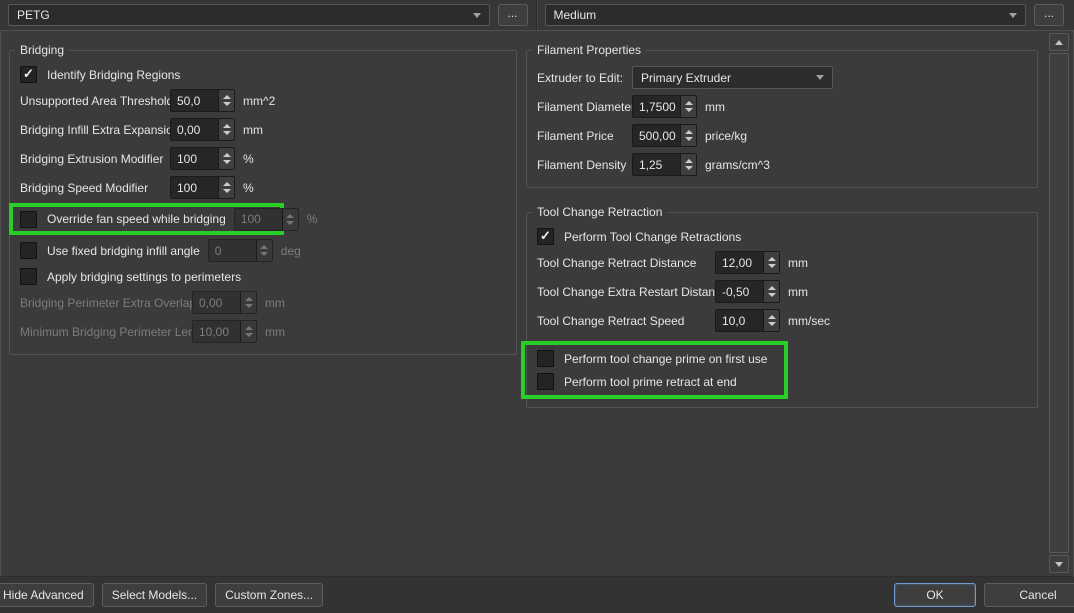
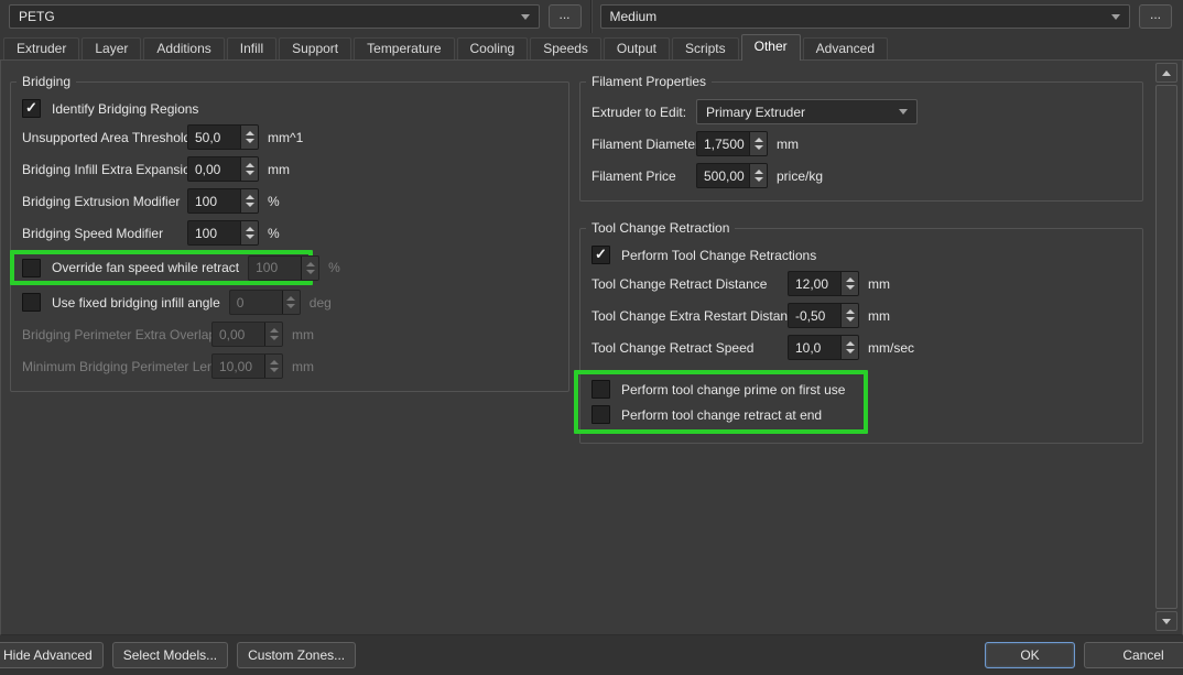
  PETG
  ...
  Medium
  ...
+ Extruder
+ Layer
+ Additions
+ Infill
+ Support
+ Temperature
+ Cooling
+ Speeds
+ Output
+ Scripts
+ Other
+ Advanced
  Bridging
  Identify Bridging Regions
  Unsupported Area Threshol
  50,0
- mm^2
+ mm^1
  Bridging Infill Extra Expansi
  0,00
  mm
  Bridging Extrusion Modifier
  100
  %
  Bridging Speed Modifier
  100
  %
- Override fan speed while bridging
+ Override fan speed while retract
  100
  %
  Use fixed bridging infill angle
  0
  deg
- Apply bridging settings to perimeters
  Bridging Perimeter Extra Overla
  0,00
  mm
  Minimum Bridging Perimeter Le
  10,00
  mm
  Filament Properties
  Extruder to Edit:
  Primary Extruder
  Filament Diamete
  1,7500
  mm
  Filament Price
  500,00
  price/kg
- Filament Density
- 1,25
- grams/cm^3
  Tool Change Retraction
  Perform Tool Change Retractions
  Tool Change Retract Distance
  12,00
  mm
  Tool Change Extra Restart Distan
  -0,50
  mm
  Tool Change Retract Speed
  10,0
  mm/sec
  Perform tool change prime on first use
- Perform tool prime retract at end
+ Perform tool change retract at end
  Hide Advanced
  Select Models...
  Custom Zones...
  OK
  Cancel
